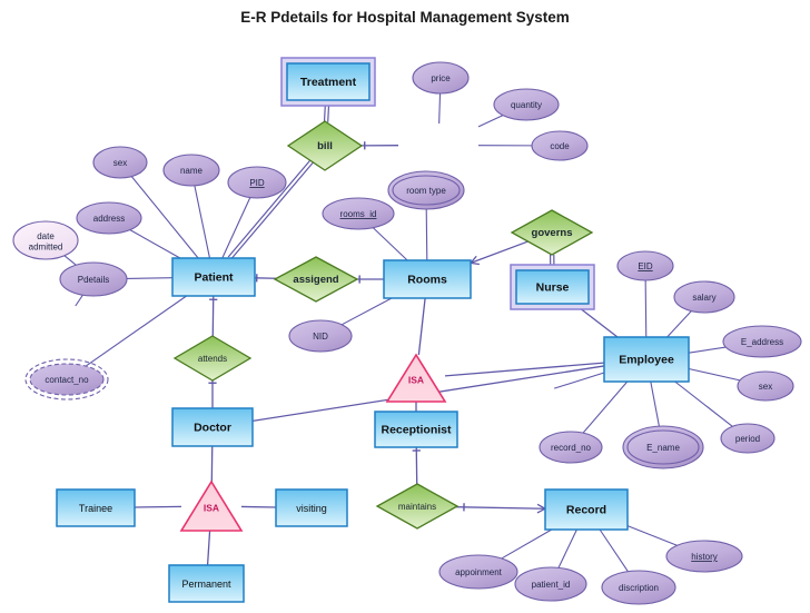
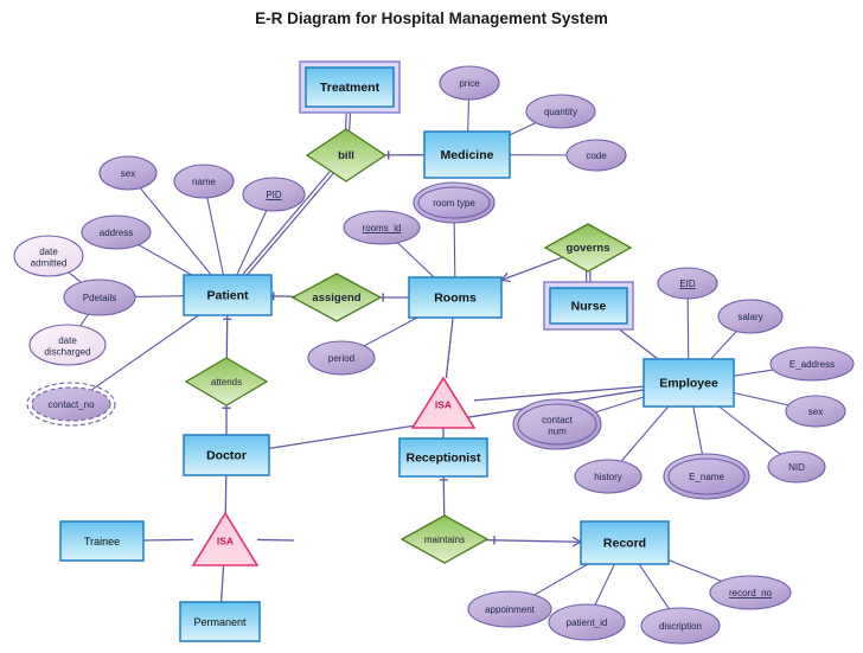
- E-R Pdetails for Hospital Management System
+ E-R Diagram for Hospital Management System
  price
  quantity
  code
  sex
  name
  PID
  address
  date admitted
  Pdetails
+ date discharged
  contact_no
  rooms_id
  room type
- NID
+ period
  EID
  salary
  E_address
  sex
+ contact num
- record_no
+ history
  E_name
- period
+ NID
  appoinment
  patient_id
  discription
- history
+ record_no
  bill
  assigend
  governs
  attends
  maintains
  ISA
  ISA
  Treatment
+ Medicine
  Patient
  Rooms
  Nurse
  Employee
  Doctor
  Receptionist
  Record
  Trainee
- visiting
  Permanent
